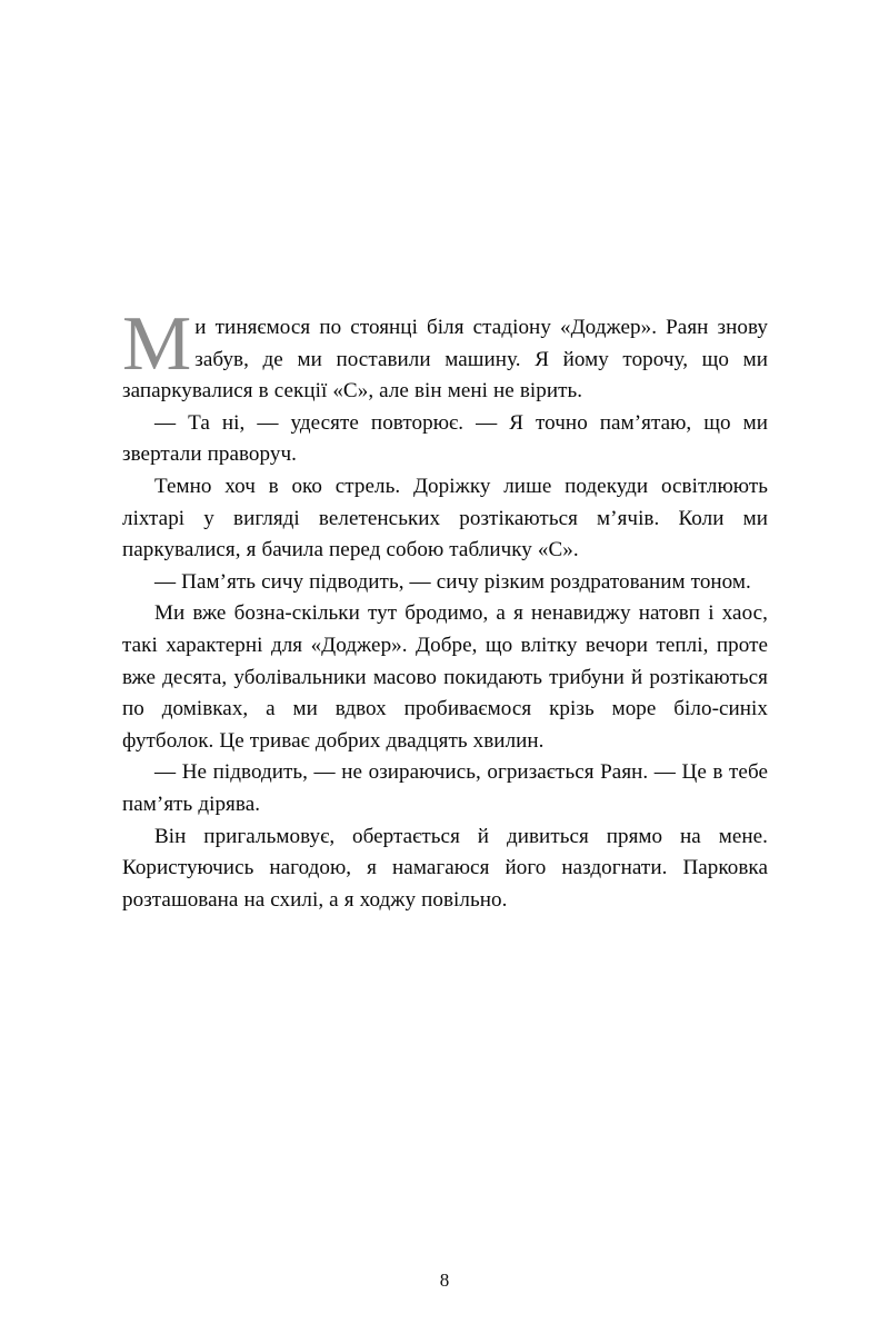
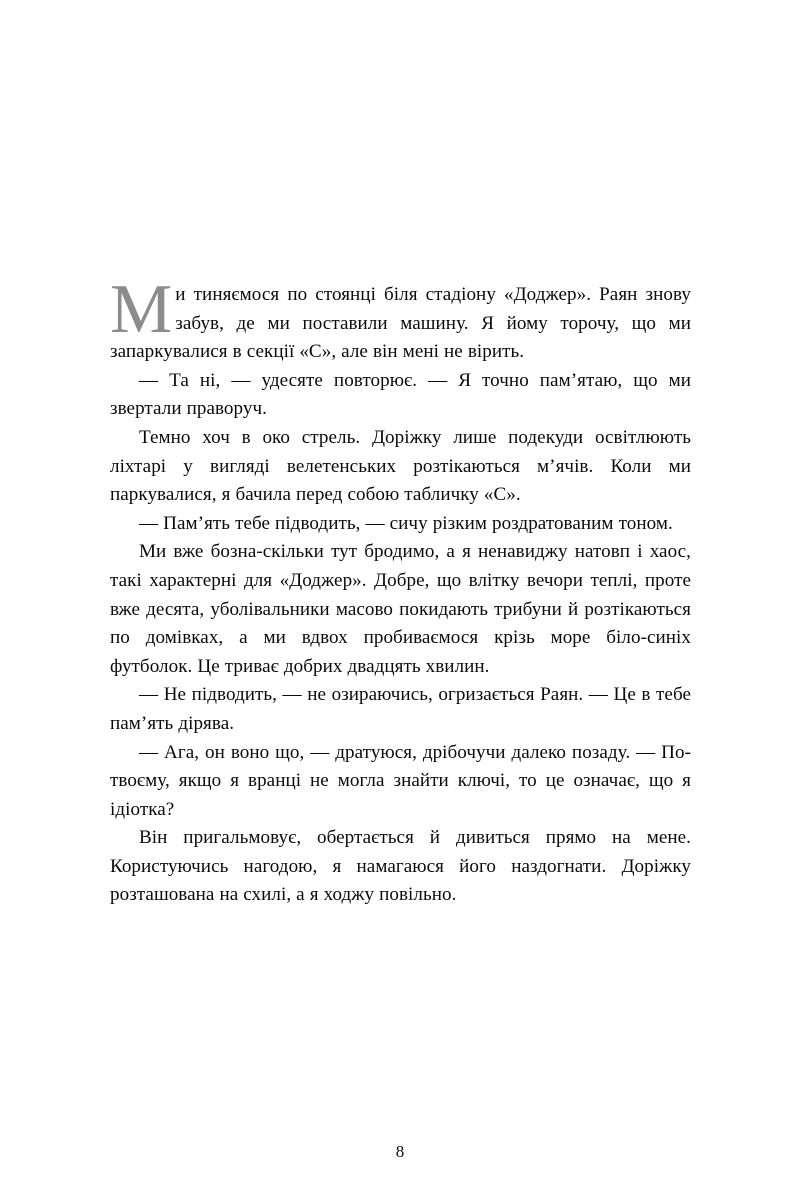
  М
  и тиняємося по стоянці біля стадіону «Доджер». Раян знову забув, де ми поставили машину. Я йому торочу, що ми запаркувалися в секції «С», але він мені не вірить.
  — Та ні, — удесяте повторює. — Я точно пам’ятаю, що ми звертали праворуч.
  Темно хоч в око стрель. Доріжку лише подекуди освіт­люють ліхтарі у вигляді велетенських розтікаються м’ячів. Коли ми паркувалися, я бачила перед собою табличку «С».
- — Пам’ять сичу підводить, — сичу різким роздратова­ним тоном.
+ — Пам’ять тебе підводить, — сичу різким роздратова­ним тоном.
  Ми вже бозна-скільки тут бродимо, а я ненавиджу натовп і хаос, такі характерні для «Доджер». Добре, що влітку вечори теплі, проте вже десята, уболівальники ма­сово покидають трибуни й розтікаються по домівках, а ми вдвох пробиваємося крізь море біло-синіх футболок. Це триває добрих двадцять хвилин.
  — Не підводить, — не озираючись, огризається Раян. — Це в тебе пам’ять дірява.
+ — Ага, он воно що, — дратуюся, дрібочучи далеко поза­ду. — По-твоєму, якщо я вранці не могла знайти ключі, то це означає, що я ідіотка?
- Він пригальмовує, обертається й дивиться прямо на мене. Користуючись нагодою, я намагаюся його наздо­гнати. Парковка розташована на схилі, а я ходжу повіль­но.
+ Він пригальмовує, обертається й дивиться прямо на мене. Користуючись нагодою, я намагаюся його наздо­гнати. Доріжку розташована на схилі, а я ходжу повіль­но.
  8
